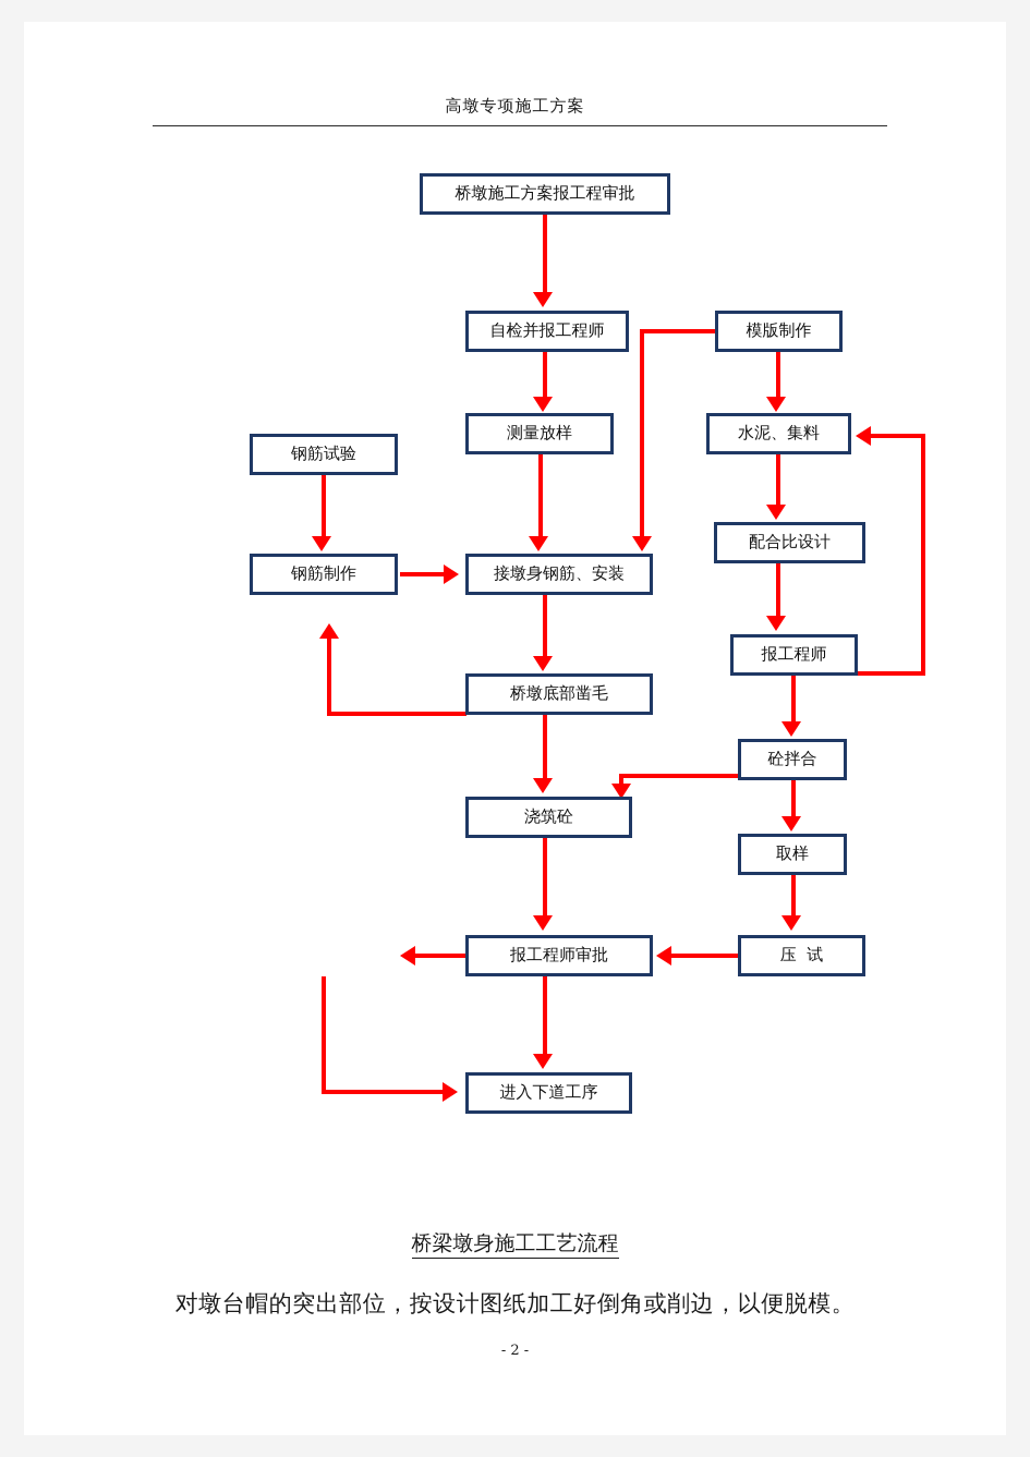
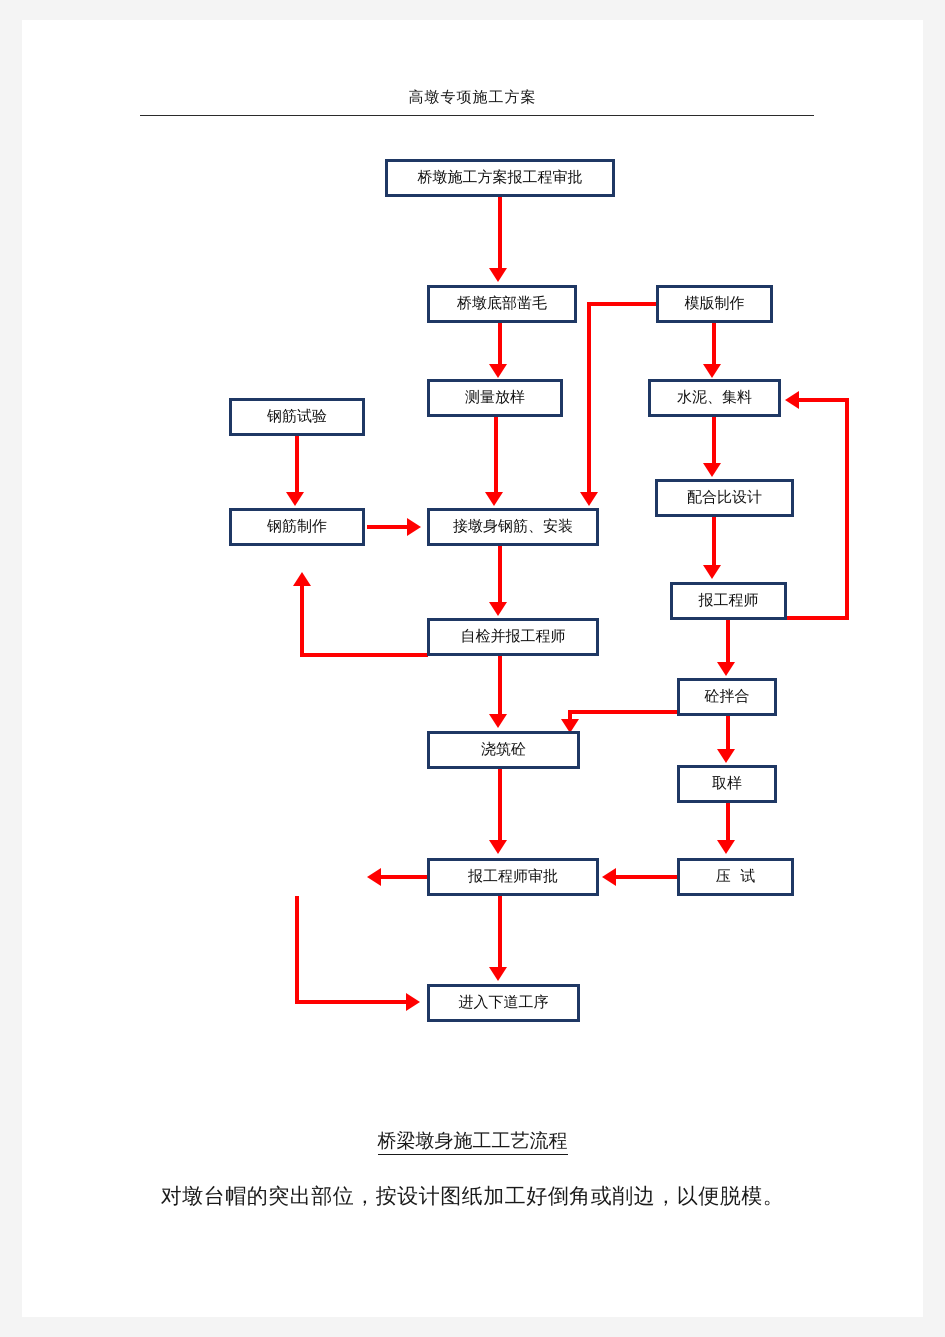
  高墩专项施工方案
  桥墩施工方案报工程审批
- 自检并报工程师
+ 桥墩底部凿毛
  模版制作
  测量放样
  水泥、集料
  钢筋试验
  钢筋制作
  接墩身钢筋、安装
  配合比设计
- 桥墩底部凿毛
+ 自检并报工程师
  报工程师
  砼拌合
  浇筑砼
  取样
  报工程师审批
  压 试
  进入下道工序
  桥梁墩身施工工艺流程
  对墩台帽的突出部位，按设计图纸加工好倒角或削边，以便脱模。
- - 2 -
